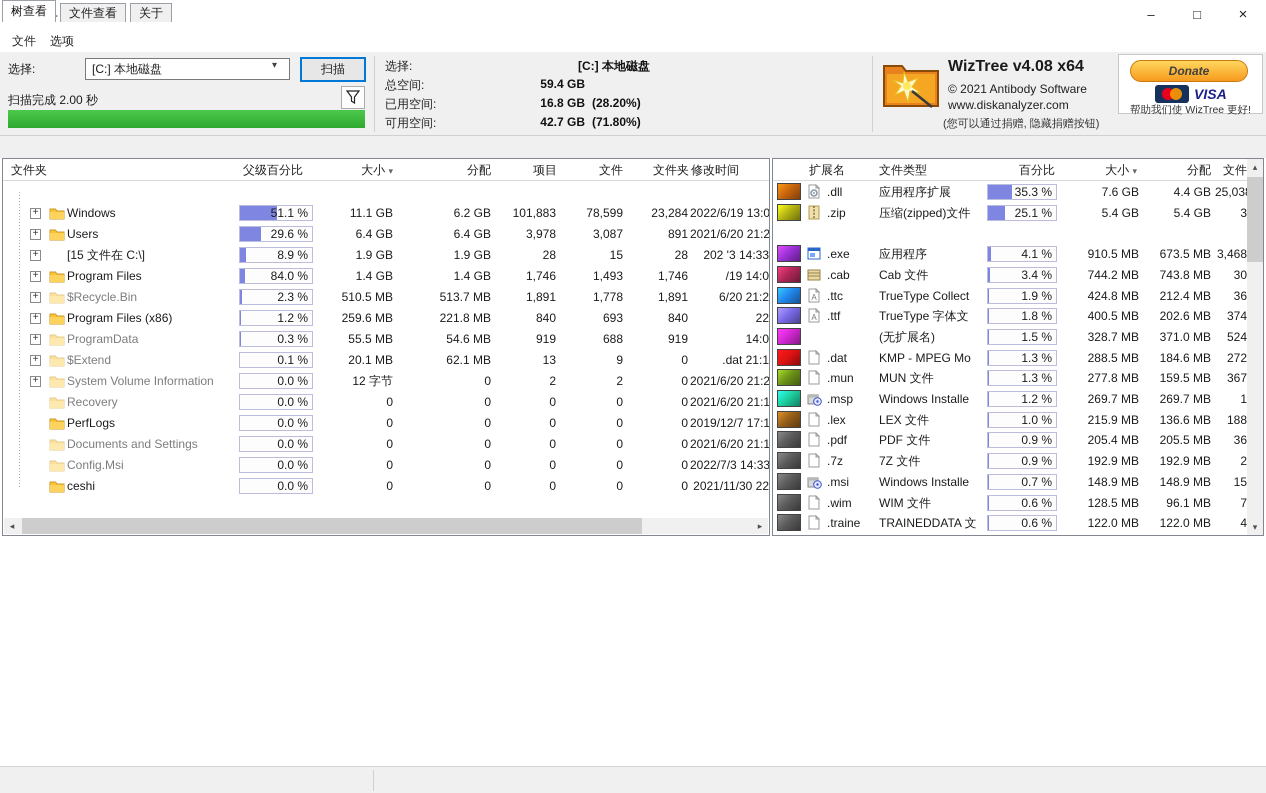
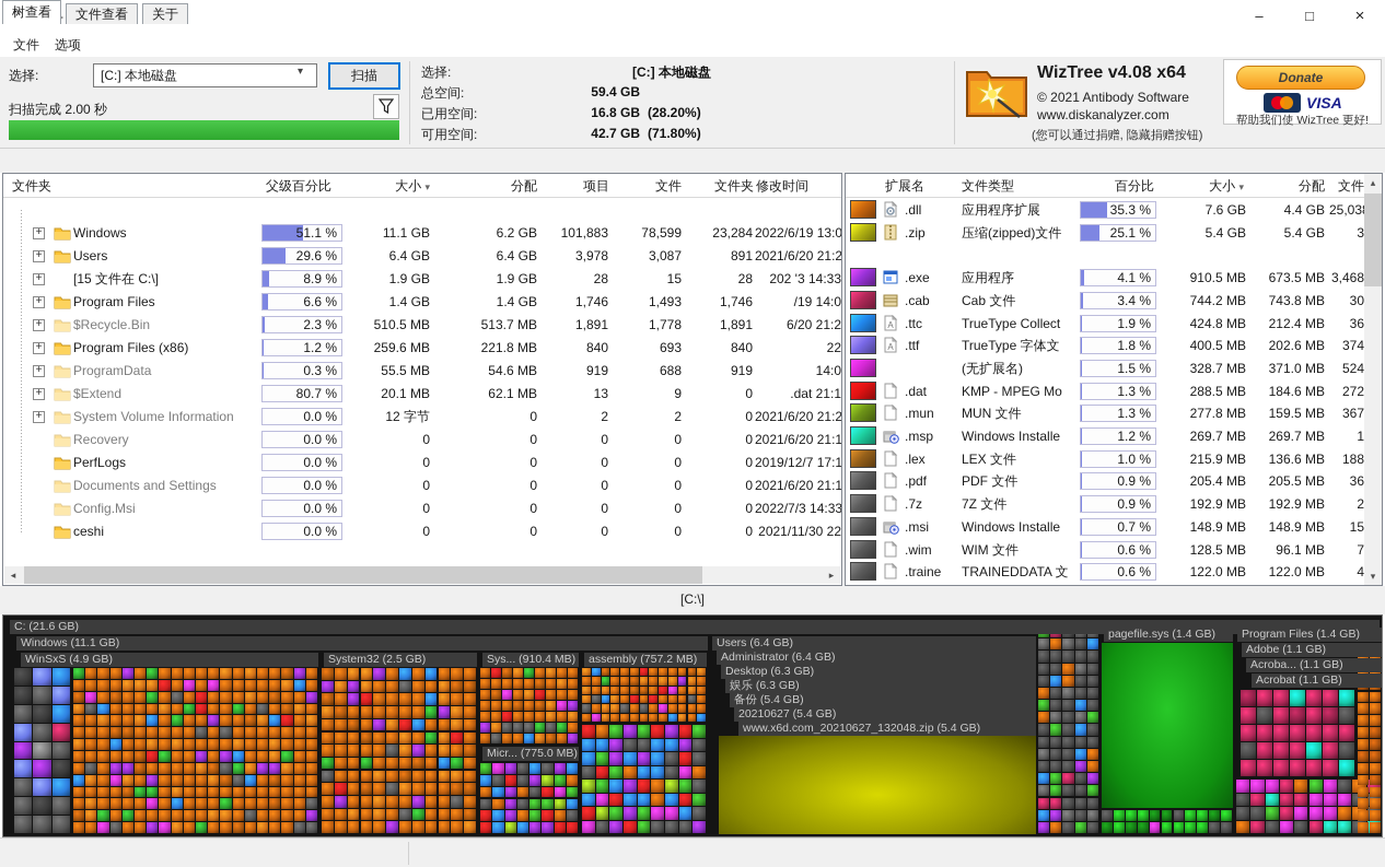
  –
  □
  ×
  文件
  选项
  选择:
  [C:] 本地磁盘
  ▾
  扫描
  扫描完成 2.00 秒
  选择:
  [C:] 本地磁盘
  总空间:
  59.4 GB
  已用空间:
  16.8 GB
  (28.20%)
  可用空间:
  42.7 GB
  (71.80%)
  WizTree v4.08 x64
  © 2021 Antibody Software
  www.diskanalyzer.com
  (您可以通过捐赠, 隐藏捐赠按钮)
  Donate
  VISA
  帮助我们使 WizTree 更好!
  树查看
  文件查看
  关于
  文件夹
  父级百分比
  大小 ▾
  分配
  项目
  文件
  文件夹
  修改时间
  +
  Windows
  51.1 %
  11.1 GB
  6.2 GB
  101,883
  78,599
  23,284
  2022/6/19 13:0
  +
  Users
  29.6 %
  6.4 GB
  6.4 GB
  3,978
  3,087
  891
  2021/6/20 21:2
  +
  [15 文件在 C:\]
  8.9 %
  1.9 GB
  1.9 GB
  28
  15
  28
  202 '3 14:33
  +
  Program Files
- 84.0 %
+ 6.6 %
  1.4 GB
  1.4 GB
  1,746
  1,493
  1,746
  /19 14:0
  +
  $Recycle.Bin
  2.3 %
  510.5 MB
  513.7 MB
  1,891
  1,778
  1,891
  6/20 21:2
  +
  Program Files (x86)
  1.2 %
  259.6 MB
  221.8 MB
  840
  693
  840
  22
  +
  ProgramData
  0.3 %
  55.5 MB
  54.6 MB
  919
  688
  919
  14:0
  +
  $Extend
- 0.1 %
+ 80.7 %
  20.1 MB
  62.1 MB
  13
  9
  0
  .dat 21:1
  +
  System Volume Information
  0.0 %
  12 字节
  0
  2
  2
  0
  2021/6/20 21:2
  Recovery
  0.0 %
  0
  0
  0
  0
  0
  2021/6/20 21:1
  PerfLogs
  0.0 %
  0
  0
  0
  0
  0
  2019/12/7 17:1
  Documents and Settings
  0.0 %
  0
  0
  0
  0
  0
  2021/6/20 21:1
  Config.Msi
  0.0 %
  0
  0
  0
  0
  0
  2022/7/3 14:33
  ceshi
  0.0 %
  0
  0
  0
  0
  0
  2021/11/30 22
  ◂
  ▸
  扩展名
  文件类型
  百分比
  大小 ▾
  分配
  文件
  .dll
  应用程序扩展
  35.3 %
  7.6 GB
  4.4 GB
  25,03
  .zip
  压缩(zipped)文件
  25.1 %
  5.4 GB
  5.4 GB
  3
  .exe
  应用程序
  4.1 %
  910.5 MB
  673.5 MB
  3,468
  .cab
  Cab 文件
  3.4 %
  744.2 MB
  743.8 MB
  30
  A
  .ttc
  TrueType Collect
  1.9 %
  424.8 MB
  212.4 MB
  36
  A
  .ttf
  TrueType 字体文
  1.8 %
  400.5 MB
  202.6 MB
  374
  (无扩展名)
  1.5 %
  328.7 MB
  371.0 MB
  524
  .dat
  KMP - MPEG Mo
  1.3 %
  288.5 MB
  184.6 MB
  272
  .mun
  MUN 文件
  1.3 %
  277.8 MB
  159.5 MB
  367
  .msp
  Windows Installe
  1.2 %
  269.7 MB
  269.7 MB
  1
  .lex
  LEX 文件
  1.0 %
  215.9 MB
  136.6 MB
  188
  .pdf
  PDF 文件
  0.9 %
  205.4 MB
  205.5 MB
  36
  .7z
  7Z 文件
  0.9 %
  192.9 MB
  192.9 MB
  2
  .msi
  Windows Installe
  0.7 %
  148.9 MB
  148.9 MB
  15
  .wim
  WIM 文件
  0.6 %
  128.5 MB
  96.1 MB
  7
  .traine
  TRAINEDDATA 文
  0.6 %
  122.0 MB
  122.0 MB
  4
  ▴
  ▾
+ [C:\]
+ C: (21.6 GB)
+ Windows (11.1 GB)
+ WinSxS (4.9 GB)
+ System32 (2.5 GB)
+ Sys... (910.4 MB)
+ assembly (757.2 MB)
+ Micr... (775.0 MB)
+ Users (6.4 GB)
+ Administrator (6.4 GB)
+ Desktop (6.3 GB)
+ 娱乐 (6.3 GB)
+ 备份 (5.4 GB)
+ 20210627 (5.4 GB)
+ www.x6d.com_20210627_132048.zip (5.4 GB)
+ pagefile.sys (1.4 GB)
+ Program Files (1.4 GB)
+ Adobe (1.1 GB)
+ Acroba... (1.1 GB)
+ Acrobat (1.1 GB)
